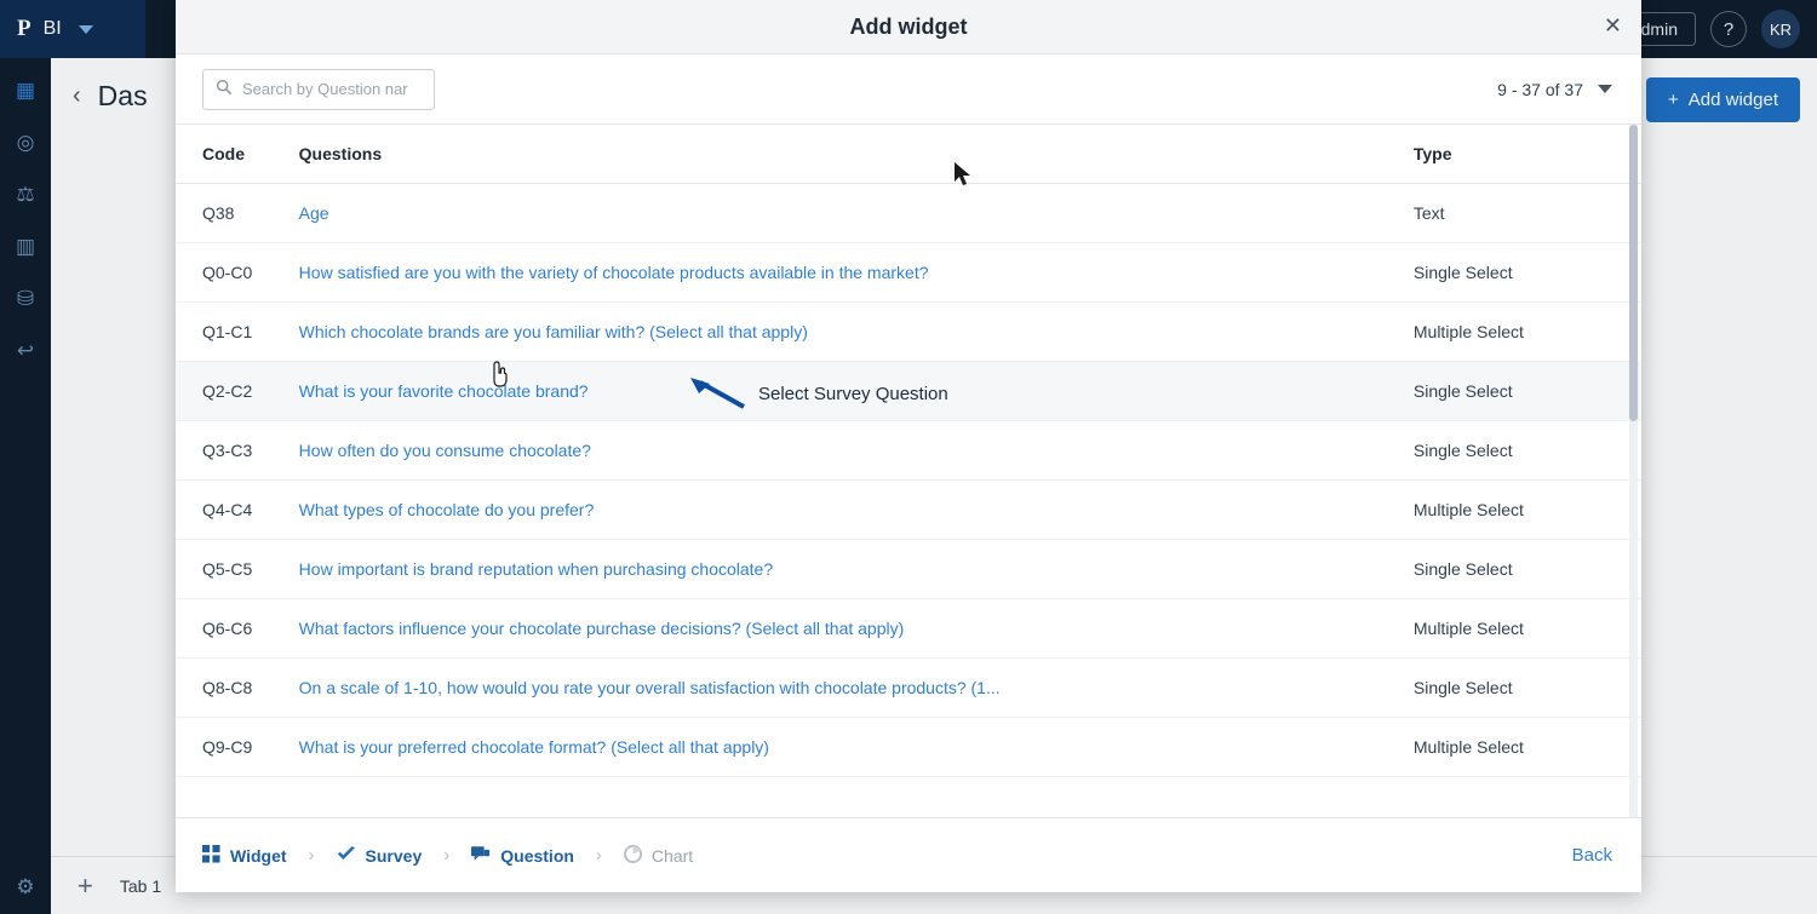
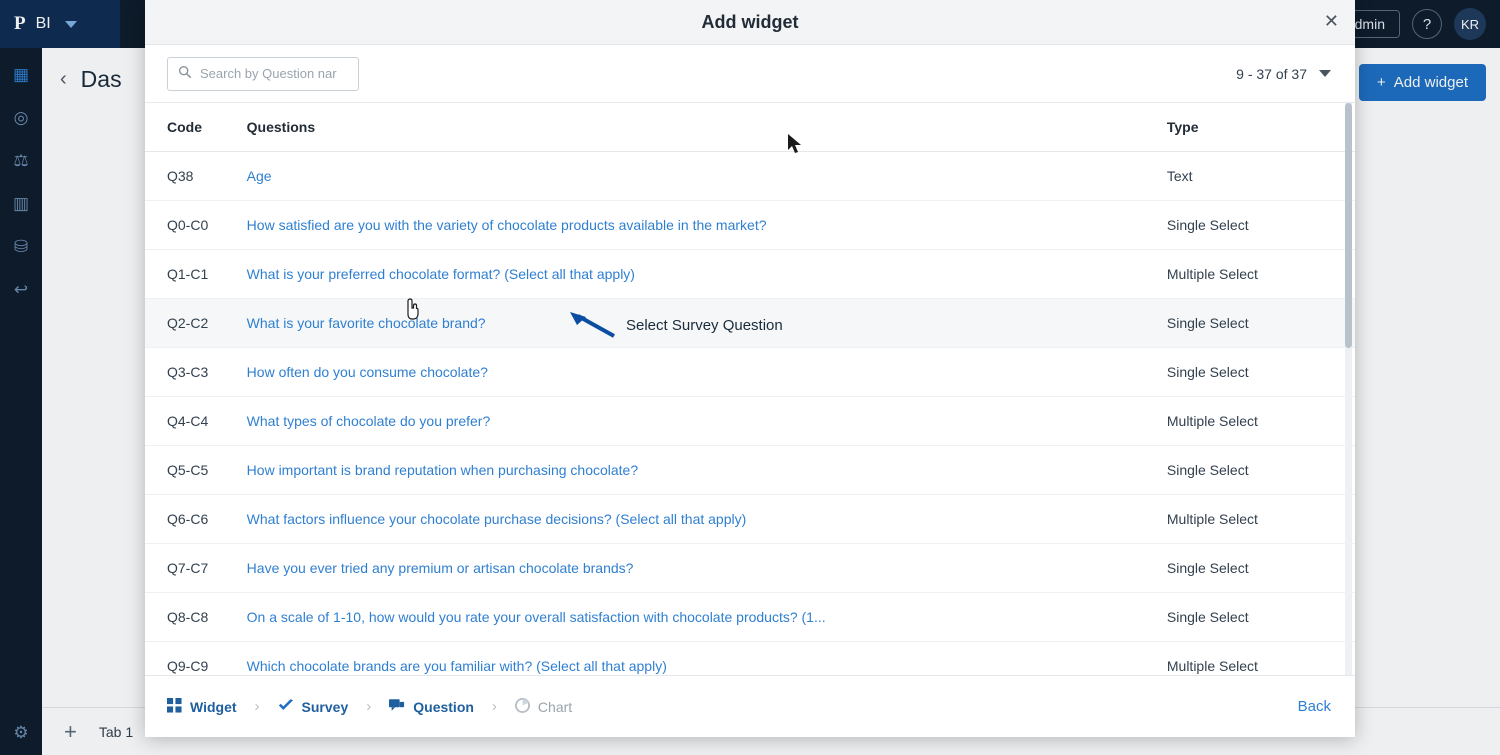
  P
  BI
  dmin
  ?
  KR
  ▦
  ◎
  ⚖
  ▥
  ⛁
  ↩
  ⚙
  ‹
  Das
  +
  Add widget
  +
  Tab 1
  Add widget
  ✕
  Search by Question nar
  9 - 37 of 37
  Code	Questions	Type
  Q38	Age	Text
  Q0-C0	How satisfied are you with the variety of chocolate products available in the market?	Single Select
- Q1-C1	Which chocolate brands are you familiar with? (Select all that apply)	Multiple Select
+ Q1-C1	What is your preferred chocolate format? (Select all that apply)	Multiple Select
  Q2-C2	What is your favorite chocolate brand?	Single Select
  Q3-C3	How often do you consume chocolate?	Single Select
  Q4-C4	What types of chocolate do you prefer?	Multiple Select
  Q5-C5	How important is brand reputation when purchasing chocolate?	Single Select
  Q6-C6	What factors influence your chocolate purchase decisions? (Select all that apply)	Multiple Select
+ Q7-C7	Have you ever tried any premium or artisan chocolate brands?	Single Select
  Q8-C8	On a scale of 1-10, how would you rate your overall satisfaction with chocolate products? (1...	Single Select
- Q9-C9	What is your preferred chocolate format? (Select all that apply)	Multiple Select
+ Q9-C9	Which chocolate brands are you familiar with? (Select all that apply)	Multiple Select
  Widget
  ›
  Survey
  ›
  Question
  ›
  Chart
  Back
  Select Survey Question
